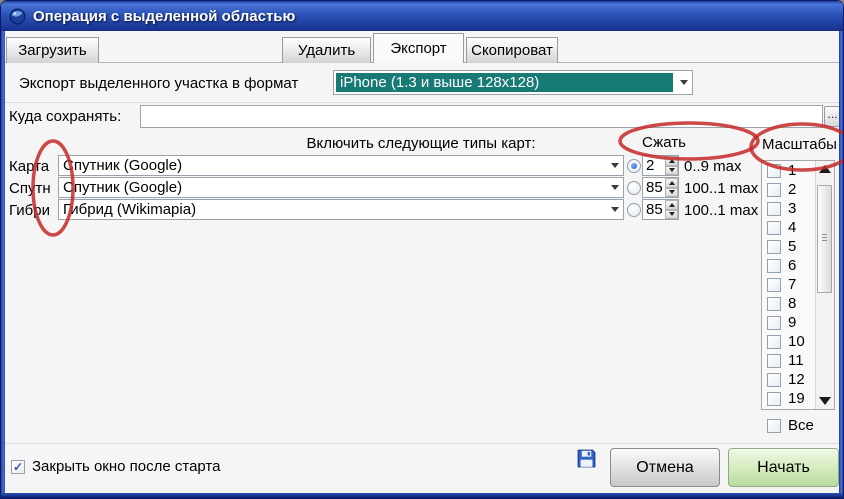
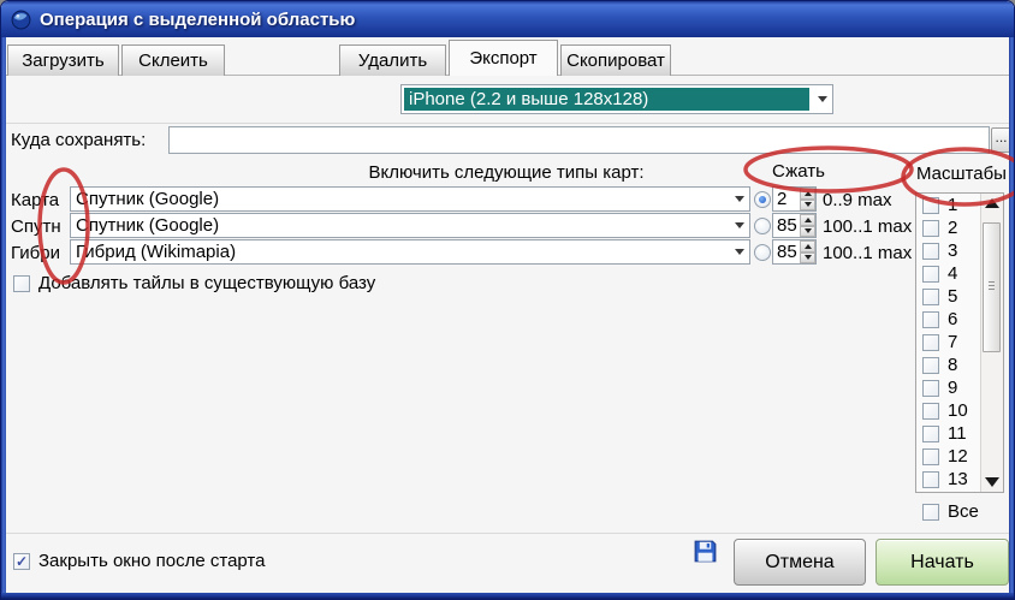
  Операция с выделенной областью
  Загрузить
+ Склеить
  Удалить
  Экспорт
  Скопироват
- Экспорт выделенного участка в формат
- iPhone (1.3 и выше 128x128)
+ iPhone (2.2 и выше 128x128)
  Куда сохранять:
  ...
  Включить следующие типы карт:
  Сжать
  Масштабы
  Карта
  Спутник (Google)
  2
  0..9 max
  Спутн
  Спутник (Google)
  85
  100..1 max
  Гибри
  Гибрид (Wikimapia)
  85
  100..1 max
+ Добавлять тайлы в существующую базу
  1
  2
  3
  4
  5
  6
  7
  8
  9
  10
  11
  12
- 19
+ 13
  Все
  ✓
  Закрыть окно после старта
  Отмена
  Начать
